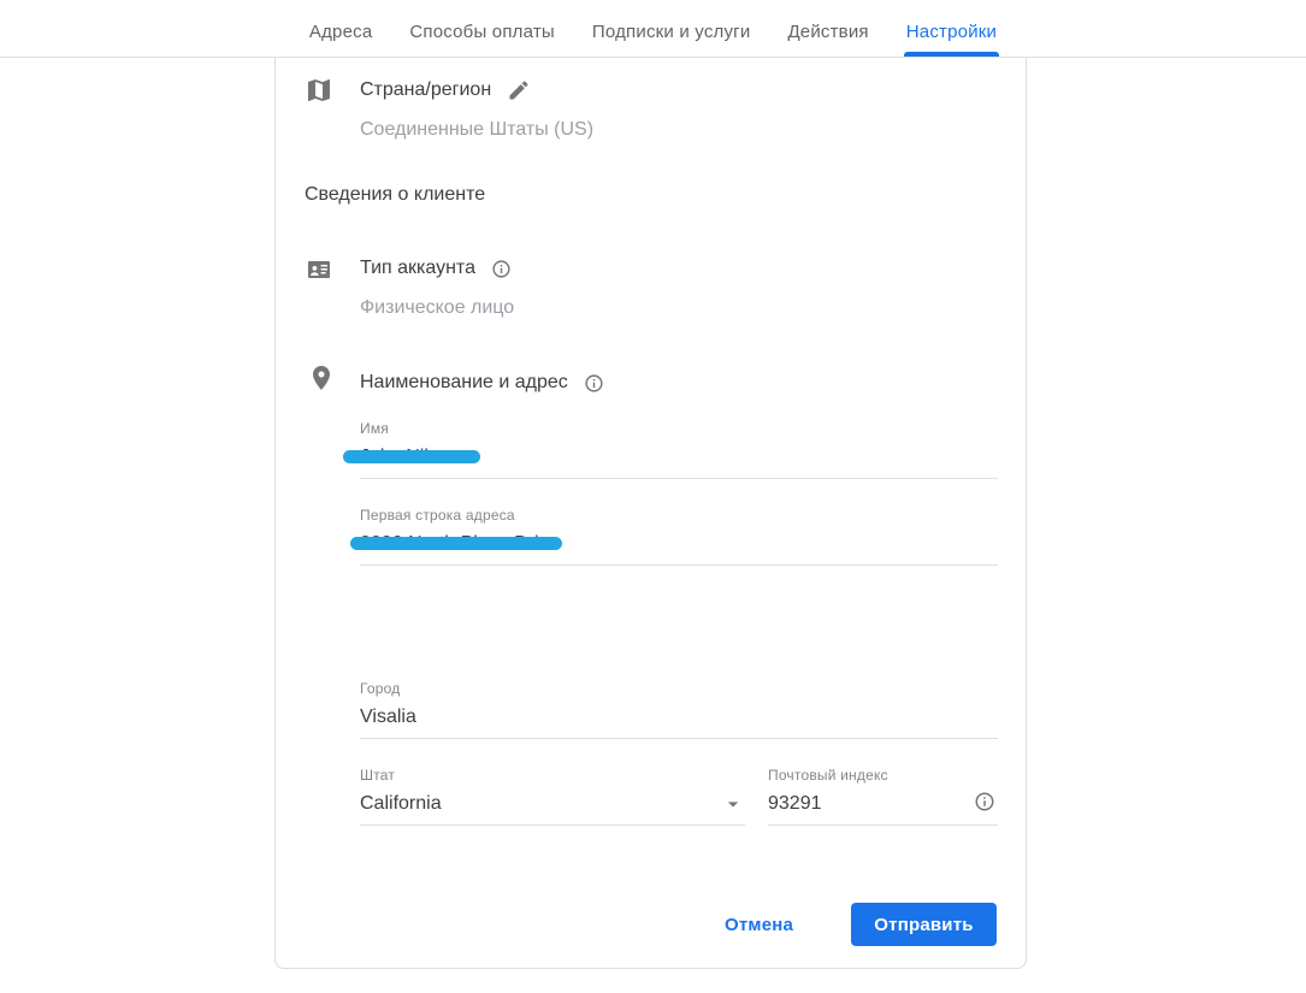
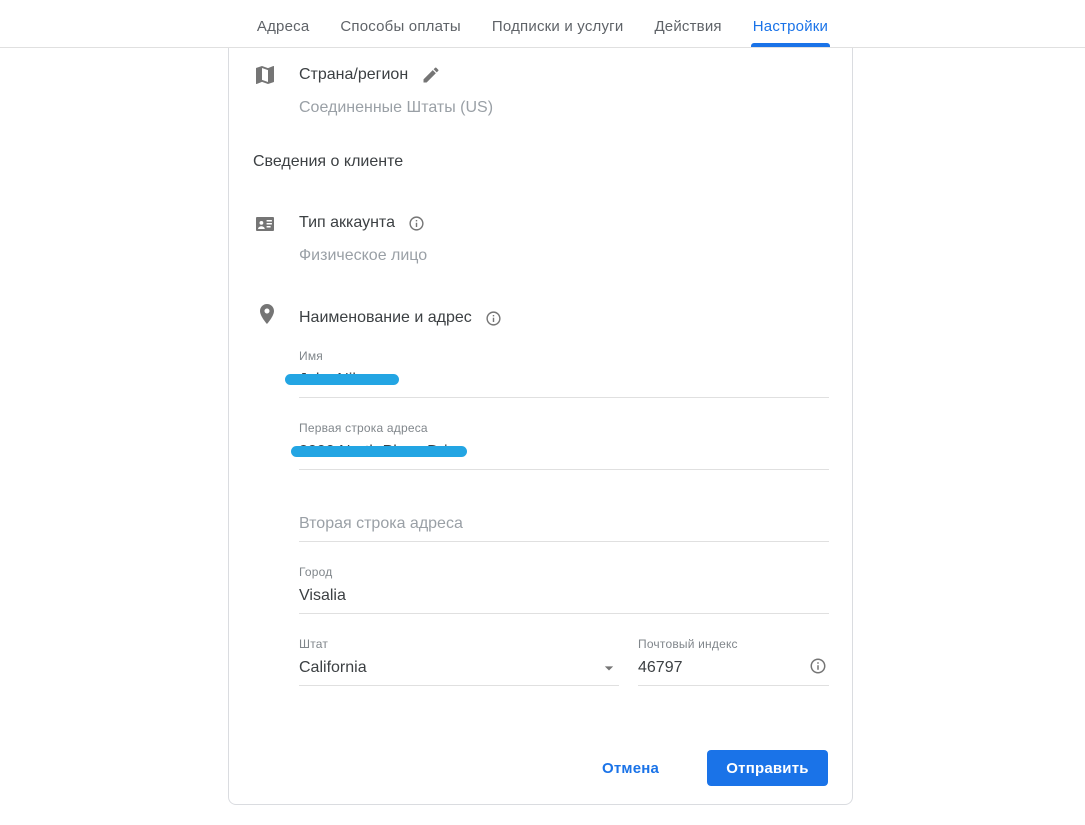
  Адреса
  Способы оплаты
  Подписки и услуги
  Действия
  Настройки
  Страна/регион
  Соединенные Штаты (US)
  Сведения о клиенте
  Тип аккаунта
  Физическое лицо
  Наименование и адрес
  Имя
  Первая строка адреса
+ Вторая строка адреса
  Город
  Visalia
  Штат
  California
  Почтовый индекс
- 93291
+ 46797
  Отмена
  Отправить
